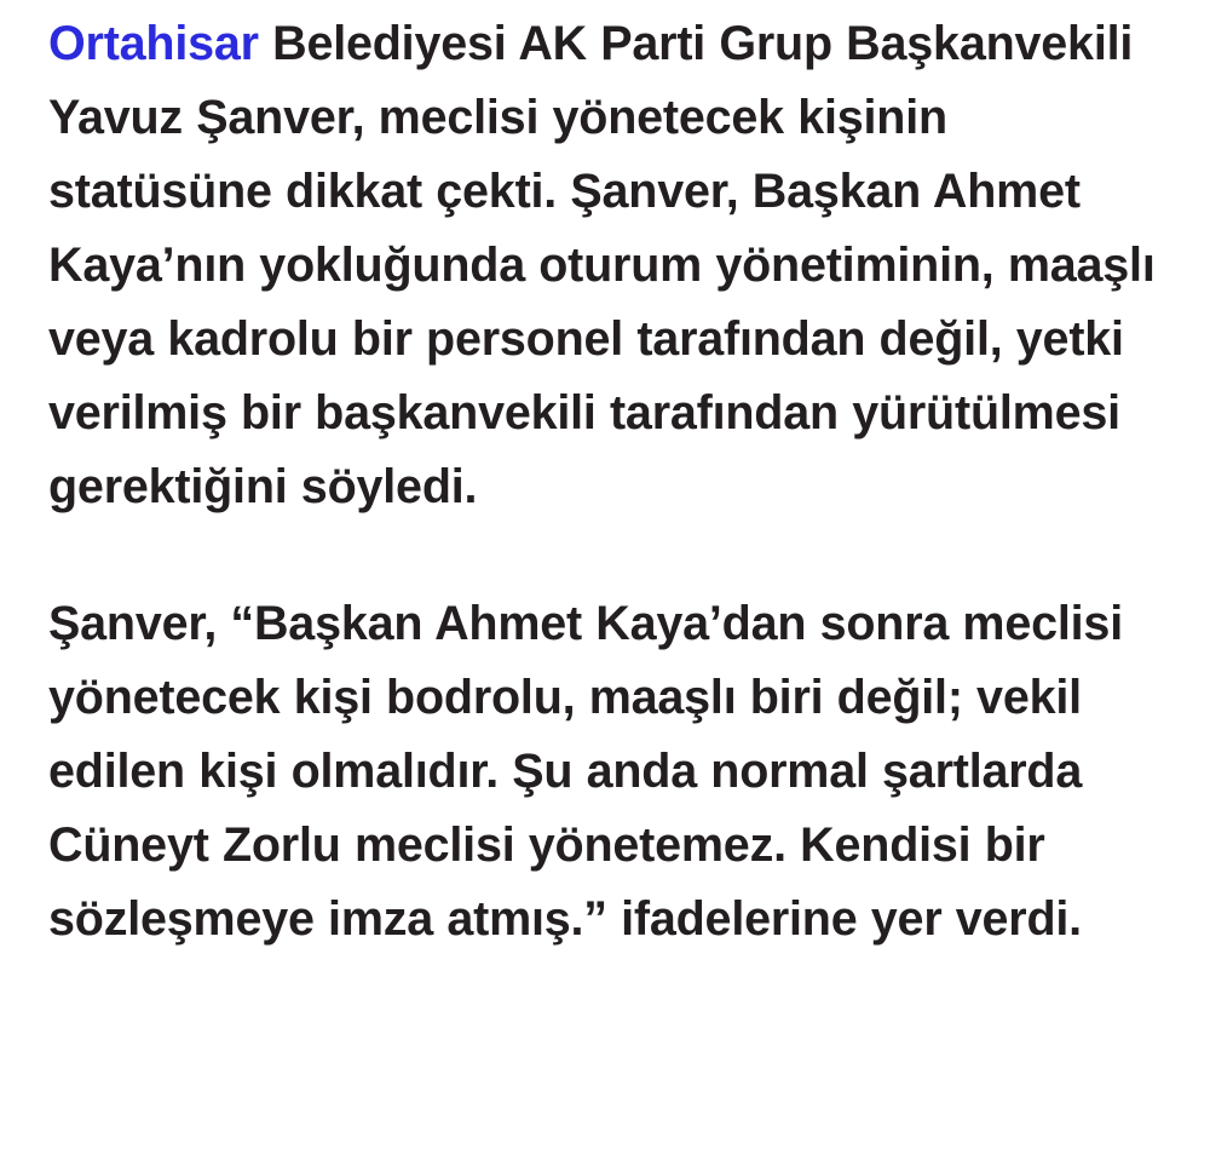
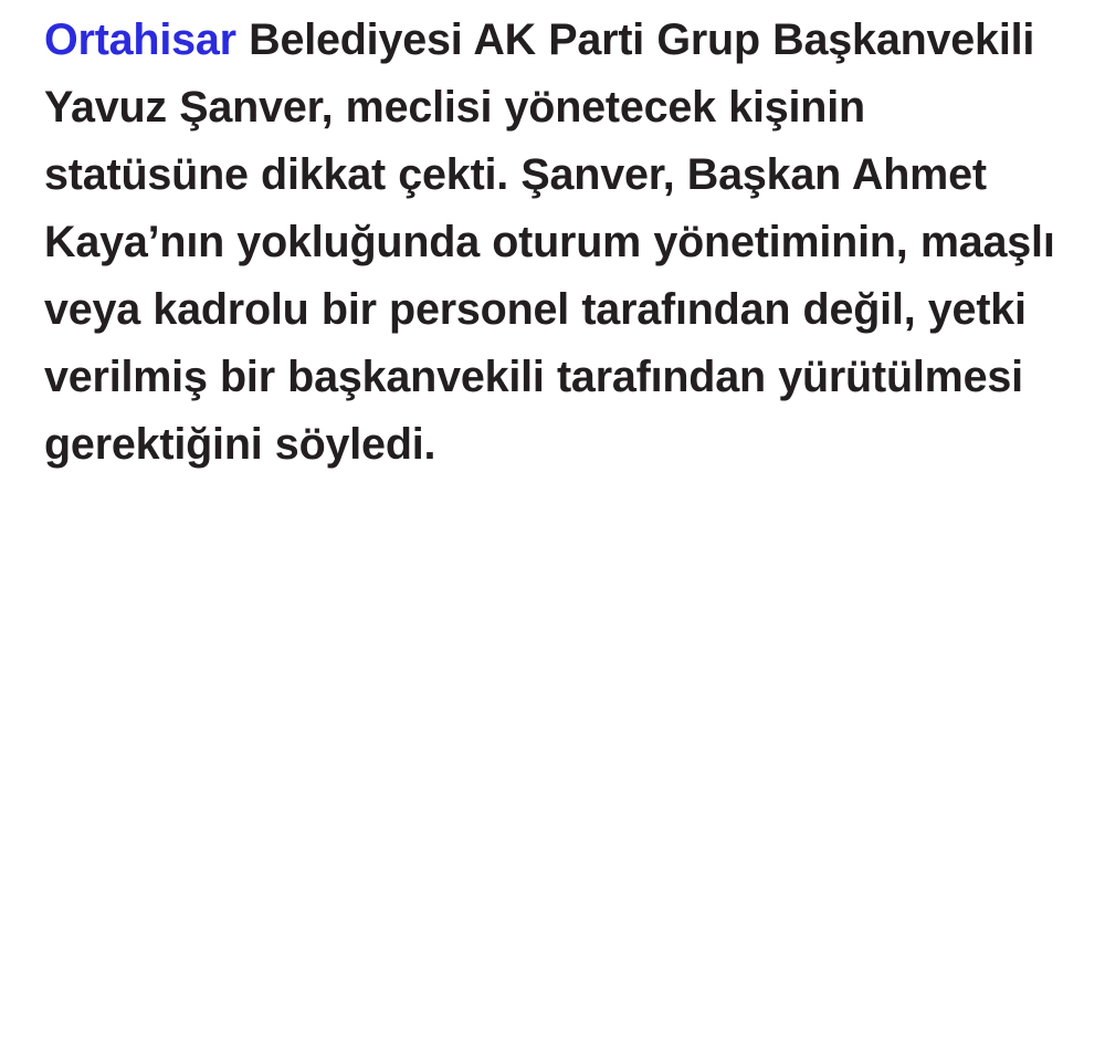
  Ortahisar Belediyesi AK Parti Grup Başkanvekili Yavuz Şanver, meclisi yönetecek kişinin statüsüne dikkat çekti. Şanver, Başkan Ahmet Kaya’nın yokluğunda oturum yönetiminin, maaşlı veya kadrolu bir personel tarafından değil, yetki verilmiş bir başkanvekili tarafından yürütülmesi gerektiğini söyledi.
- Şanver, “Başkan Ahmet Kaya’dan sonra meclisi yönetecek kişi bodrolu, maaşlı biri değil; vekil edilen kişi olmalıdır. Şu anda normal şartlarda Cüneyt Zorlu meclisi yönetemez. Kendisi bir sözleşmeye imza atmış.” ifadelerine yer verdi.
